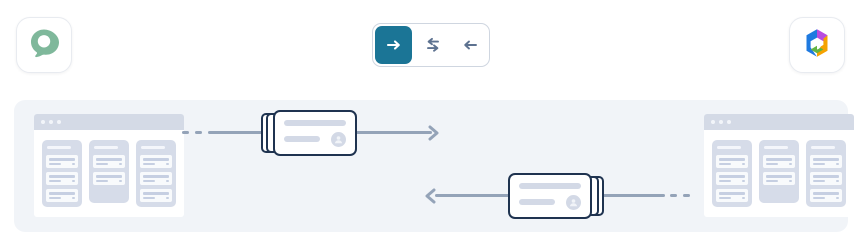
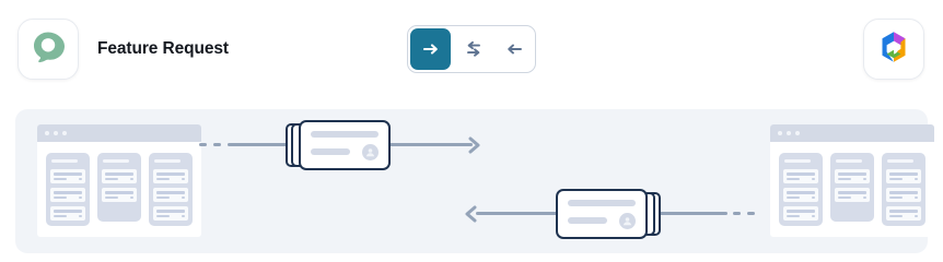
+ Feature Request
